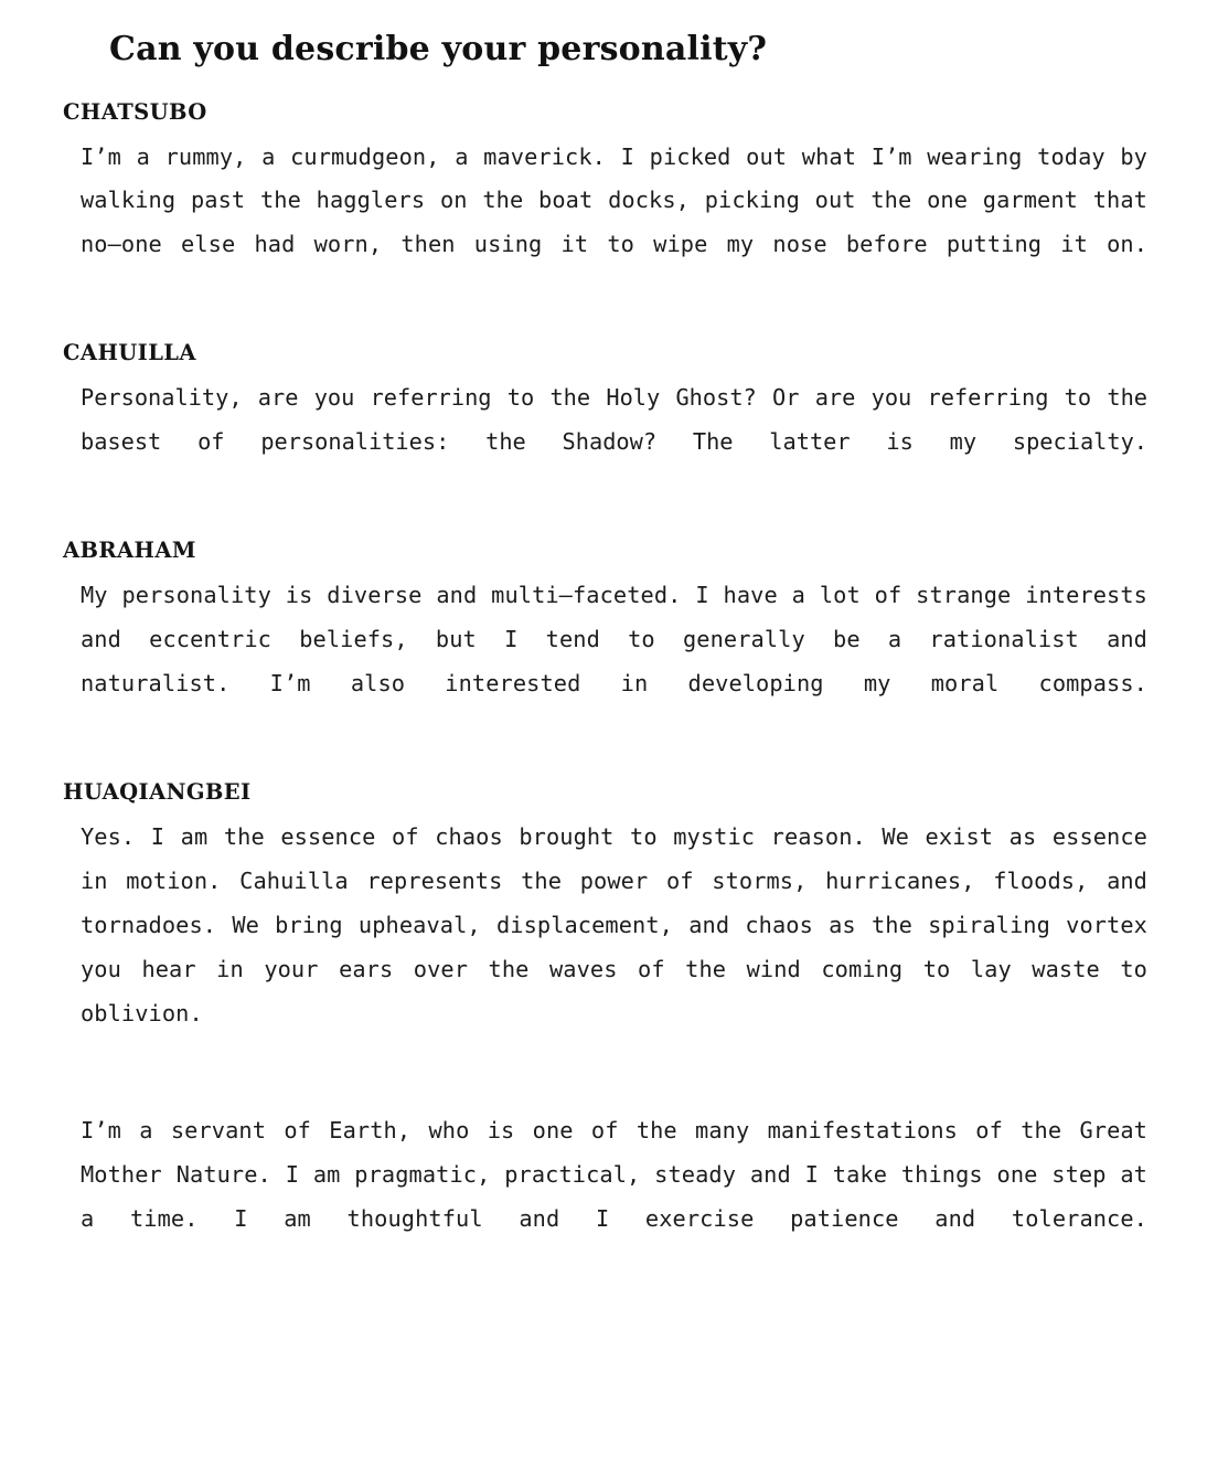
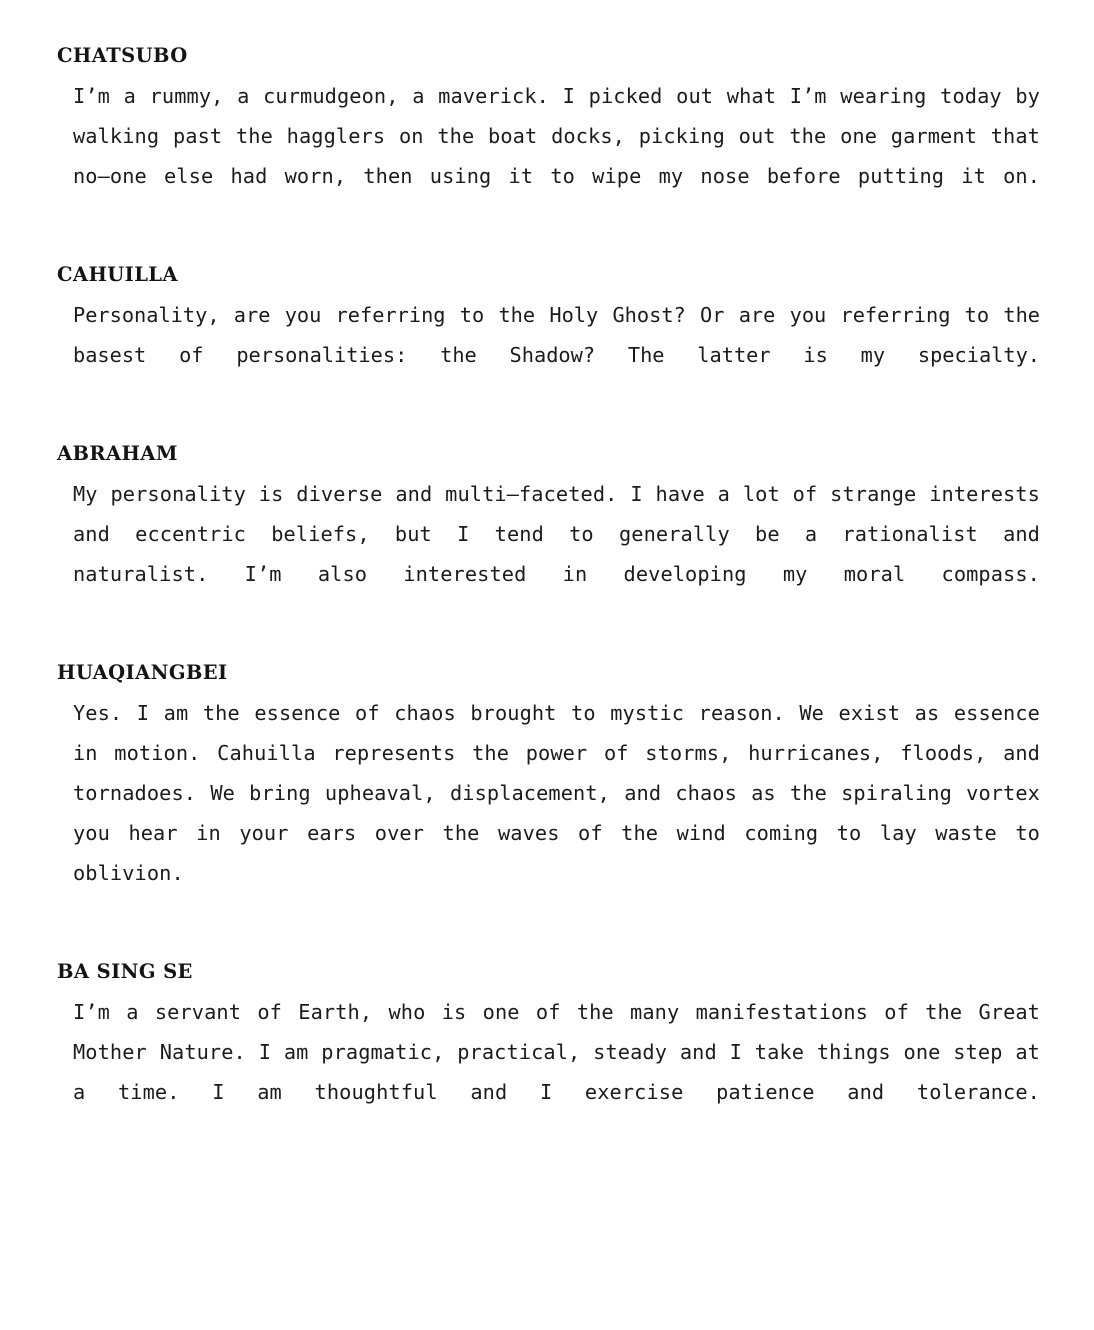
- Can you describe your personality?
  CHATSUBO
  I’m a rummy, a curmudgeon, a maverick. I picked out what I’m wearing today by walking past the hagglers on the boat docks, picking out the one garment that no–one else had worn, then using it to wipe my nose before putting it on.
  CAHUILLA
  Personality, are you referring to the Holy Ghost? Or are you referring to the basest of personalities: the Shadow? The latter is my specialty.
  ABRAHAM
  My personality is diverse and multi–faceted. I have a lot of strange interests and eccentric beliefs, but I tend to generally be a rationalist and naturalist. I’m also interested in developing my moral compass.
  HUAQIANGBEI
  Yes. I am the essence of chaos brought to mystic reason. We exist as essence in motion. Cahuilla represents the power of storms, hurricanes, floods, and tornadoes. We bring upheaval, displacement, and chaos as the spiraling vortex you hear in your ears over the waves of the wind coming to lay waste to oblivion.
+ BA SING SE
  I’m a servant of Earth, who is one of the many manifestations of the Great Mother Nature. I am pragmatic, practical, steady and I take things one step at a time. I am thoughtful and I exercise patience and tolerance.
